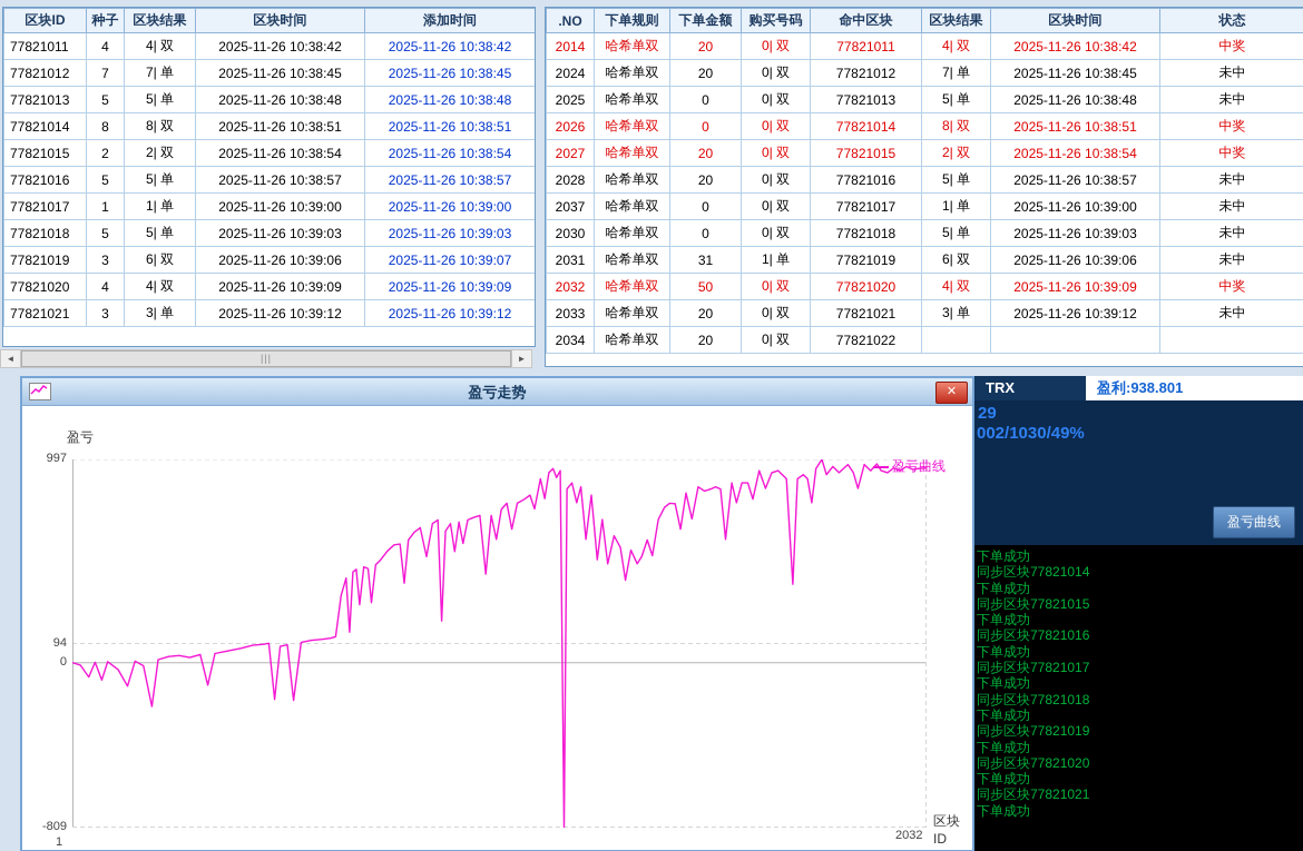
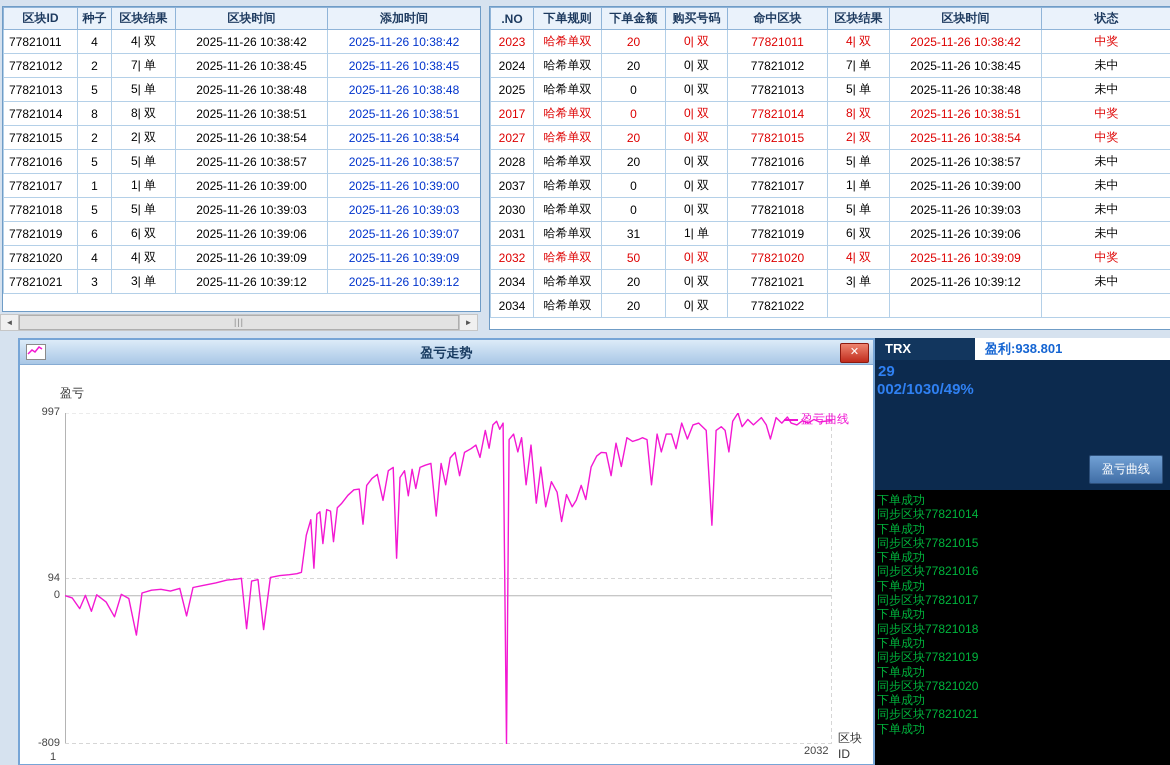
  区块ID	种子	区块结果	区块时间	添加时间
  77821011	4	4| 双	2025-11-26 10:38:42	2025-11-26 10:38:42
- 77821012	7	7| 单	2025-11-26 10:38:45	2025-11-26 10:38:45
+ 77821012	2	7| 单	2025-11-26 10:38:45	2025-11-26 10:38:45
  77821013	5	5| 单	2025-11-26 10:38:48	2025-11-26 10:38:48
  77821014	8	8| 双	2025-11-26 10:38:51	2025-11-26 10:38:51
  77821015	2	2| 双	2025-11-26 10:38:54	2025-11-26 10:38:54
  77821016	5	5| 单	2025-11-26 10:38:57	2025-11-26 10:38:57
  77821017	1	1| 单	2025-11-26 10:39:00	2025-11-26 10:39:00
  77821018	5	5| 单	2025-11-26 10:39:03	2025-11-26 10:39:03
- 77821019	3	6| 双	2025-11-26 10:39:06	2025-11-26 10:39:07
+ 77821019	6	6| 双	2025-11-26 10:39:06	2025-11-26 10:39:07
  77821020	4	4| 双	2025-11-26 10:39:09	2025-11-26 10:39:09
  77821021	3	3| 单	2025-11-26 10:39:12	2025-11-26 10:39:12
  ◄
  |||
  ►
  .NO	下单规则	下单金额	购买号码	命中区块	区块结果	区块时间	状态
- 2014	哈希单双	20	0| 双	77821011	4| 双	2025-11-26 10:38:42	中奖
+ 2023	哈希单双	20	0| 双	77821011	4| 双	2025-11-26 10:38:42	中奖
  2024	哈希单双	20	0| 双	77821012	7| 单	2025-11-26 10:38:45	未中
  2025	哈希单双	0	0| 双	77821013	5| 单	2025-11-26 10:38:48	未中
- 2026	哈希单双	0	0| 双	77821014	8| 双	2025-11-26 10:38:51	中奖
+ 2017	哈希单双	0	0| 双	77821014	8| 双	2025-11-26 10:38:51	中奖
  2027	哈希单双	20	0| 双	77821015	2| 双	2025-11-26 10:38:54	中奖
  2028	哈希单双	20	0| 双	77821016	5| 单	2025-11-26 10:38:57	未中
  2037	哈希单双	0	0| 双	77821017	1| 单	2025-11-26 10:39:00	未中
  2030	哈希单双	0	0| 双	77821018	5| 单	2025-11-26 10:39:03	未中
  2031	哈希单双	31	1| 单	77821019	6| 双	2025-11-26 10:39:06	未中
  2032	哈希单双	50	0| 双	77821020	4| 双	2025-11-26 10:39:09	中奖
- 2033	哈希单双	20	0| 双	77821021	3| 单	2025-11-26 10:39:12	未中
+ 2034	哈希单双	20	0| 双	77821021	3| 单	2025-11-26 10:39:12	未中
  2034	哈希单双	20	0| 双	77821022
  盈亏走势
  ✕
  盈亏
  盈亏曲线
  区块ID
  997
  94
  0
  -809
  1
  2032
  TRX
  盈利:938.801
  29
  002/1030/49%
  盈亏曲线
  下单成功
  同步区块77821014
  下单成功
  同步区块77821015
  下单成功
  同步区块77821016
  下单成功
  同步区块77821017
  下单成功
  同步区块77821018
  下单成功
  同步区块77821019
  下单成功
  同步区块77821020
  下单成功
  同步区块77821021
  下单成功
